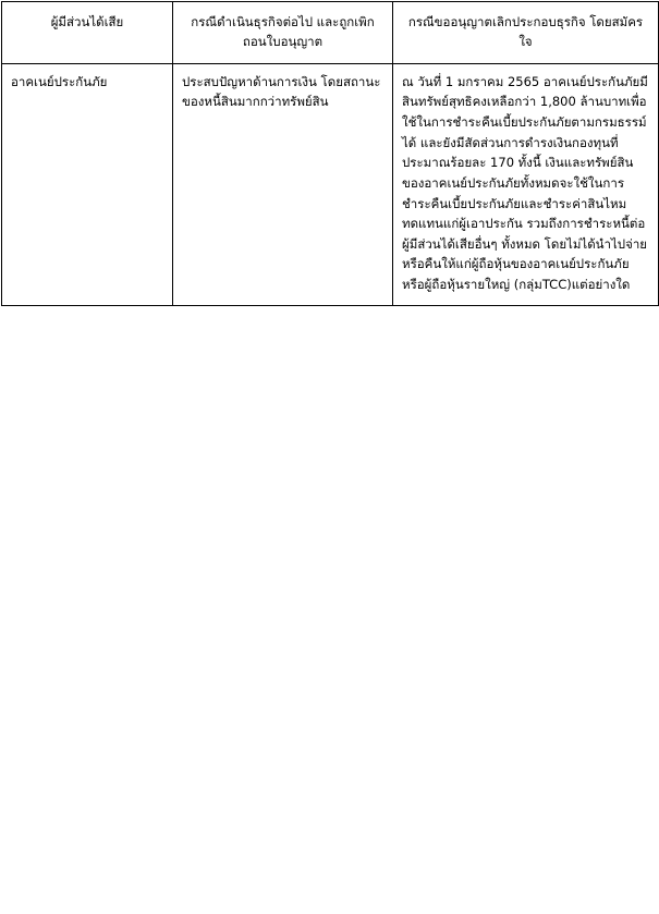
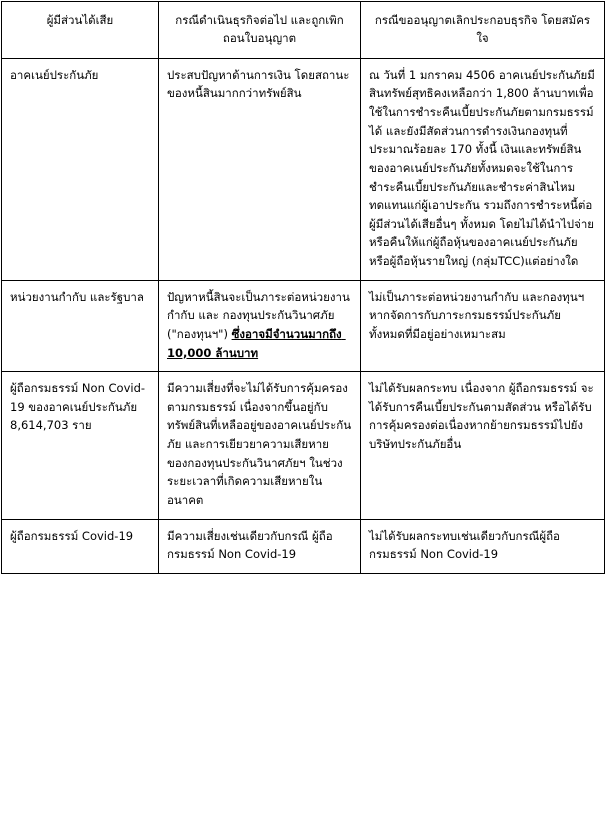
  ผู้มีส่วนได้เสีย	กรณีดำเนินธุรกิจต่อไป และถูกเพิกถอนใบอนุญาต	กรณีขออนุญาตเลิกประกอบธุรกิจ โดยสมัครใจ
- อาคเนย์ประกันภัย	ประสบปัญหาด้านการเงิน โดยสถานะของหนี้สินมากกว่าทรัพย์สิน	ณ วันที่ 1 มกราคม 2565 อาคเนย์ประกันภัยมีสินทรัพย์สุทธิคงเหลือกว่า 1,800 ล้านบาทเพื่อใช้ในการชำระคืนเบี้ยประกันภัยตามกรมธรรม์ได้ และยังมีสัดส่วนการดำรงเงินกองทุนที่ประมาณร้อยละ 170 ทั้งนี้ เงินและทรัพย์สินของอาคเนย์ประกันภัยทั้งหมดจะใช้ในการชำระคืนเบี้ยประกันภัยและชำระค่าสินไหมทดแทนแก่ผู้เอาประกัน รวมถึงการชำระหนี้ต่อผู้มีส่วนได้เสียอื่นๆ ทั้งหมด โดยไม่ได้นำไปจ่ายหรือคืนให้แก่ผู้ถือหุ้นของอาคเนย์ประกันภัยหรือผู้ถือหุ้นรายใหญ่ (กลุ่มTCC)แต่อย่างใด
+ อาคเนย์ประกันภัย	ประสบปัญหาด้านการเงิน โดยสถานะของหนี้สินมากกว่าทรัพย์สิน	ณ วันที่ 1 มกราคม 4506 อาคเนย์ประกันภัยมีสินทรัพย์สุทธิคงเหลือกว่า 1,800 ล้านบาทเพื่อใช้ในการชำระคืนเบี้ยประกันภัยตามกรมธรรม์ได้ และยังมีสัดส่วนการดำรงเงินกองทุนที่ประมาณร้อยละ 170 ทั้งนี้ เงินและทรัพย์สินของอาคเนย์ประกันภัยทั้งหมดจะใช้ในการชำระคืนเบี้ยประกันภัยและชำระค่าสินไหมทดแทนแก่ผู้เอาประกัน รวมถึงการชำระหนี้ต่อผู้มีส่วนได้เสียอื่นๆ ทั้งหมด โดยไม่ได้นำไปจ่ายหรือคืนให้แก่ผู้ถือหุ้นของอาคเนย์ประกันภัยหรือผู้ถือหุ้นรายใหญ่ (กลุ่มTCC)แต่อย่างใด
+ หน่วยงานกำกับ และรัฐบาล	ปัญหาหนี้สินจะเป็นภาระต่อหน่วยงานกำกับ และ กองทุนประกันวินาศภัย ("กองทุนฯ") ซึ่งอาจมีจำนวนมากถึง 10,000 ล้านบาท	ไม่เป็นภาระต่อหน่วยงานกำกับ และกองทุนฯ หากจัดการกับภาระกรมธรรม์ประกันภัยทั้งหมดที่มีอยู่อย่างเหมาะสม
+ ผู้ถือกรมธรรม์ Non Covid-19 ของอาคเนย์ประกันภัย 8,614,703 ราย	มีความเสี่ยงที่จะไม่ได้รับการคุ้มครองตามกรมธรรม์ เนื่องจากขึ้นอยู่กับทรัพย์สินที่เหลืออยู่ของอาคเนย์ประกันภัย และการเยียวยาความเสียหายของกองทุนประกันวินาศภัยฯ ในช่วงระยะเวลาที่เกิดความเสียหายในอนาคต	ไม่ได้รับผลกระทบ เนื่องจาก ผู้ถือกรมธรรม์ จะได้รับการคืนเบี้ยประกันตามสัดส่วน หรือได้รับการคุ้มครองต่อเนื่องหากย้ายกรมธรรม์ไปยังบริษัทประกันภัยอื่น
+ ผู้ถือกรมธรรม์ Covid-19	มีความเสี่ยงเช่นเดียวกับกรณี ผู้ถือกรมธรรม์ Non Covid-19	ไม่ได้รับผลกระทบเช่นเดียวกับกรณีผู้ถือกรมธรรม์ Non Covid-19
